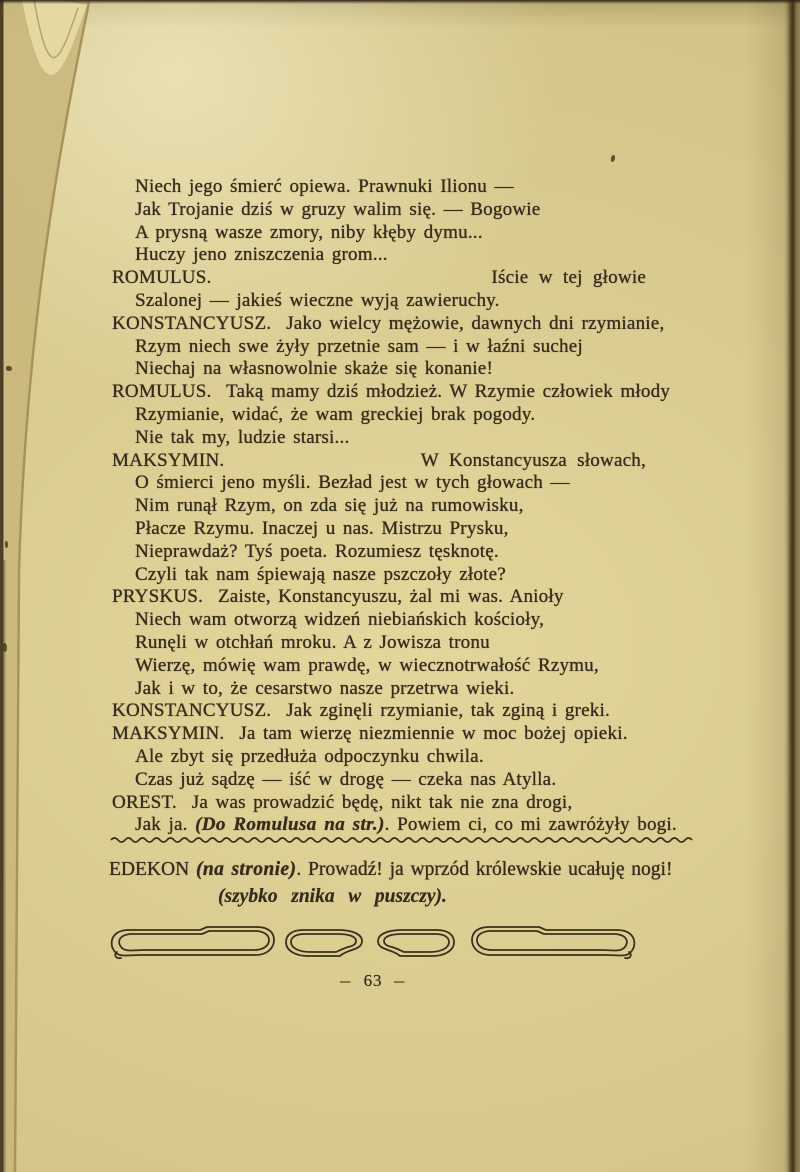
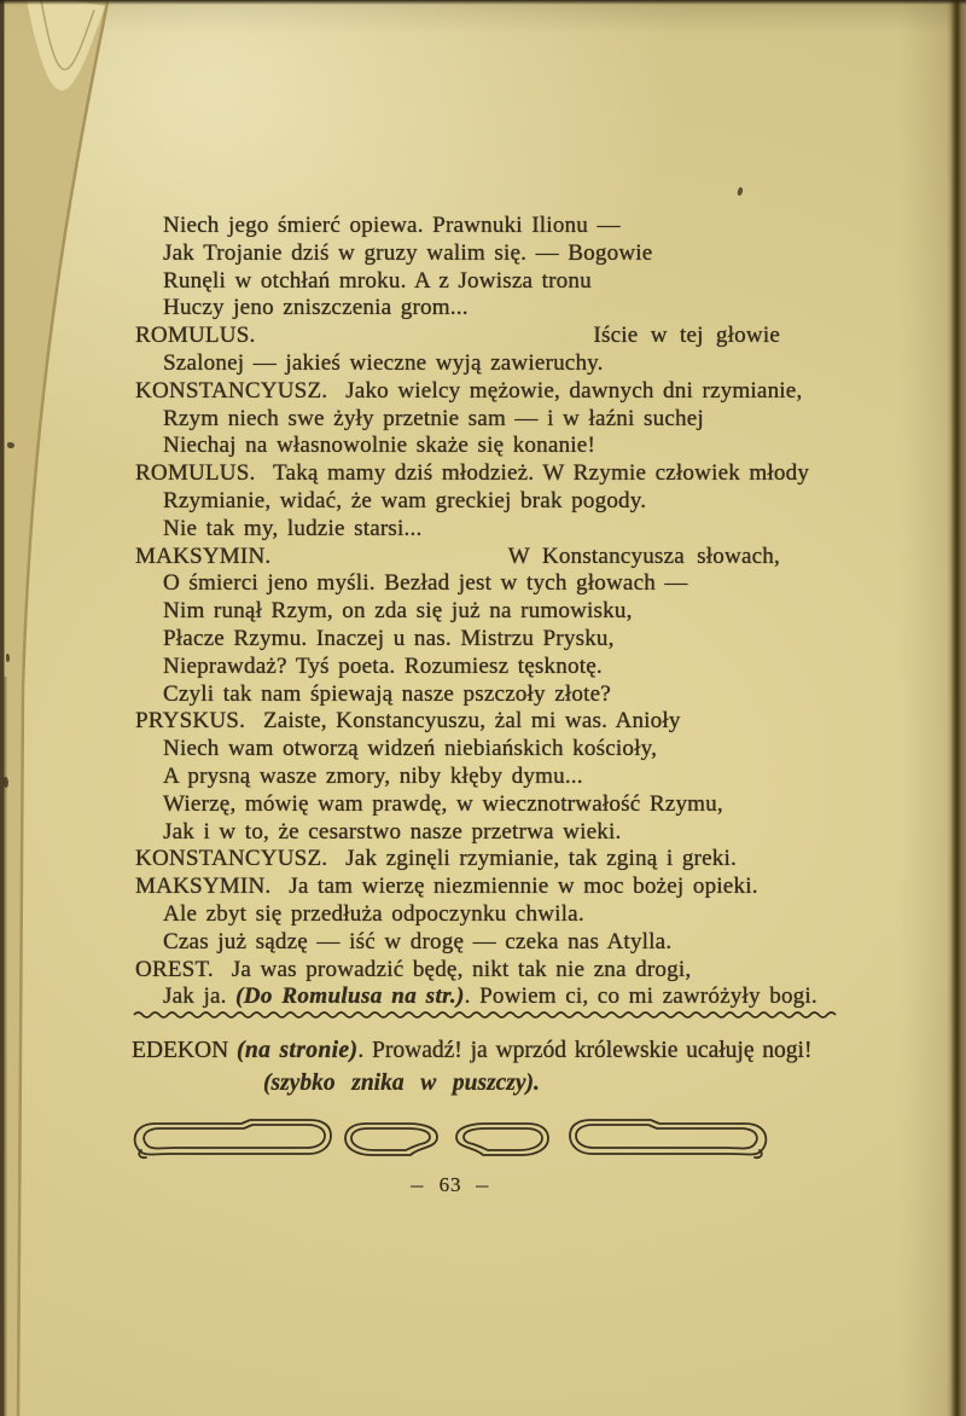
  Niech jego śmierć opiewa. Prawnuki Ilionu —
  Jak Trojanie dziś w gruzy walim się. — Bogowie
- A prysną wasze zmory, niby kłęby dymu...
+ Runęli w otchłań mroku. A z Jowisza tronu
  Huczy jeno zniszczenia grom...
  ROMULUS.
  Iście w tej głowie
  Szalonej — jakieś wieczne wyją zawieruchy.
  KONSTANCYUSZ. Jako wielcy mężowie, dawnych dni rzymianie,
  Rzym niech swe żyły przetnie sam — i w łaźni suchej
  Niechaj na własnowolnie skaże się konanie!
  ROMULUS. Taką mamy dziś młodzież. W Rzymie człowiek młody
  Rzymianie, widać, że wam greckiej brak pogody.
  Nie tak my, ludzie starsi...
  MAKSYMIN.
  W Konstancyusza słowach,
  O śmierci jeno myśli. Bezład jest w tych głowach —
  Nim runął Rzym, on zda się już na rumowisku,
  Płacze Rzymu. Inaczej u nas. Mistrzu Prysku,
  Nieprawdaż? Tyś poeta. Rozumiesz tęsknotę.
  Czyli tak nam śpiewają nasze pszczoły złote?
  PRYSKUS. Zaiste, Konstancyuszu, żal mi was. Anioły
  Niech wam otworzą widzeń niebiańskich kościoły,
- Runęli w otchłań mroku. A z Jowisza tronu
+ A prysną wasze zmory, niby kłęby dymu...
  Wierzę, mówię wam prawdę, w wiecznotrwałość Rzymu,
  Jak i w to, że cesarstwo nasze przetrwa wieki.
  KONSTANCYUSZ. Jak zginęli rzymianie, tak zginą i greki.
  MAKSYMIN. Ja tam wierzę niezmiennie w moc bożej opieki.
  Ale zbyt się przedłuża odpoczynku chwila.
  Czas już sądzę — iść w drogę — czeka nas Atylla.
  OREST. Ja was prowadzić będę, nikt tak nie zna drogi,
  Jak ja. (Do Romulusa na str.). Powiem ci, co mi zawróżyły bogi.
  EDEKON (na stronie). Prowadź! ja wprzód królewskie ucałuję nogi!
  (szybko znika w puszczy).
  – 63 –
